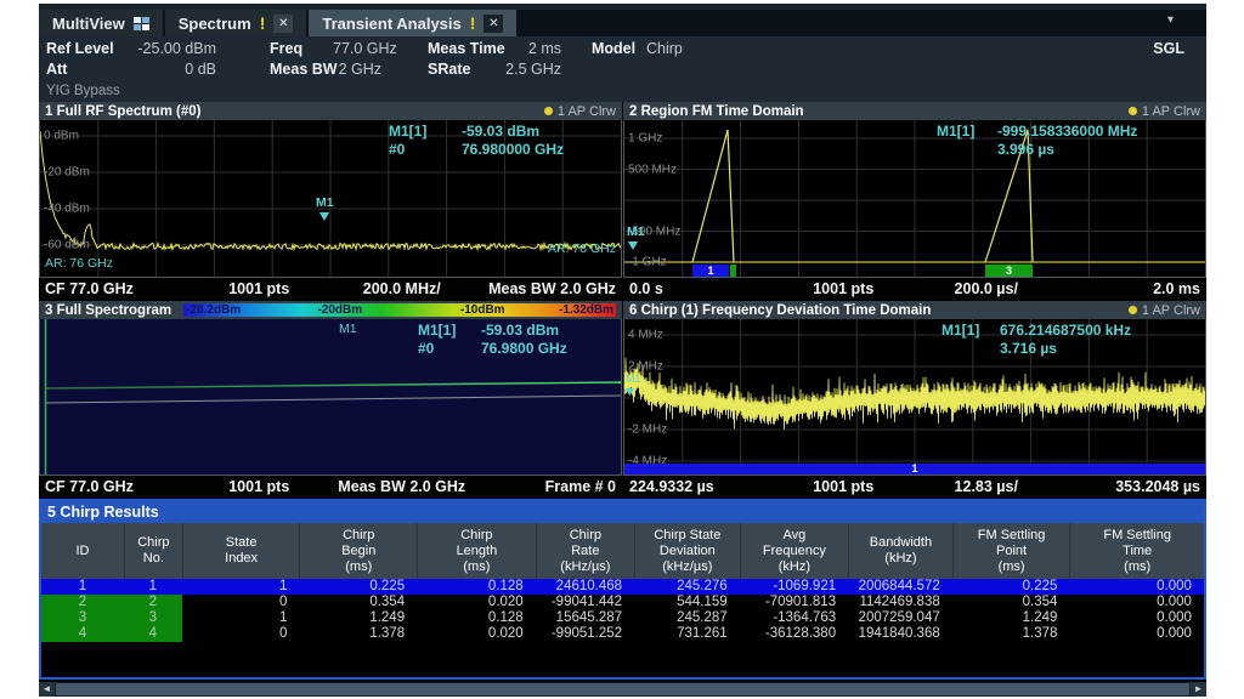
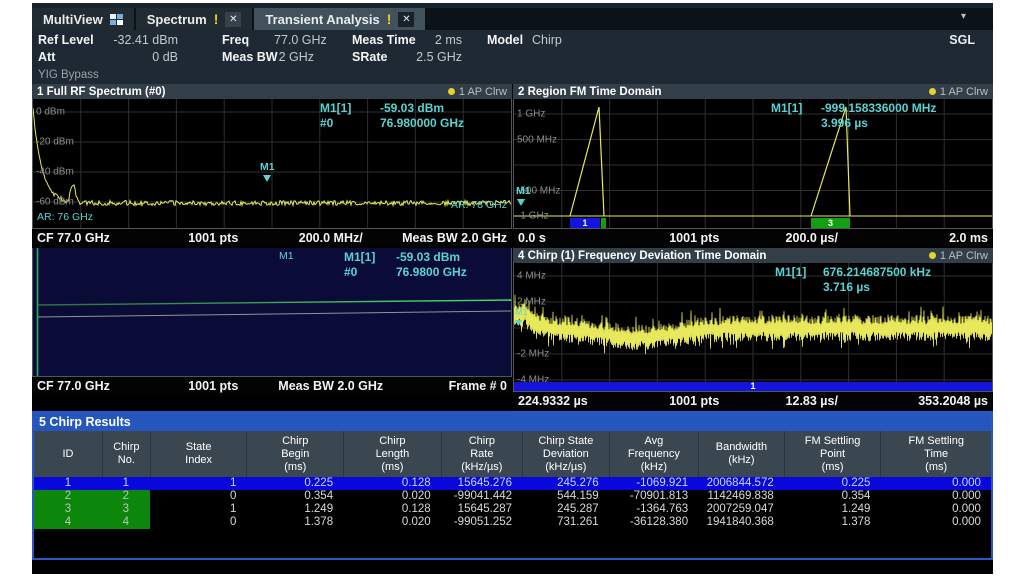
  MultiView
  Spectrum
  !
  ✕
  Transient Analysis
  !
  ✕
  ▾
  YIG Bypass
  SGL
  Ref Level
- -25.00 dBm
+ -32.41 dBm
  Freq
  77.0 GHz
  Meas Time
  2 ms
  Model
  Chirp
  Att
  0 dB
  Meas BW
  2 GHz
  SRate
  2.5 GHz
  1 Full RF Spectrum (#0)
  1 AP Clrw
  0 dBm
  -20 dBm
  -40 dBm
  -60 dBm
  M1[1]
  -59.03 dBm
  #0
  76.980000 GHz
  M1
  AR: 76 GHz
  AR: 78 GHz
  CF 77.0 GHz
  1001 pts
  200.0 MHz/
  Meas BW 2.0 GHz
  2 Region FM Time Domain
  1 AP Clrw
  1 GHz
  500 MHz
  -500 MHz
  -1 GHz
  M1[1]
  -999.158336000 MHz
  3.996 µs
  M1
  1
  3
  0.0 s
  1001 pts
  200.0 µs/
  2.0 ms
- 3 Full Spectrogram
- -28.2dBm
- -20dBm
- -10dBm
- -1.32dBm
  M1[1]
  -59.03 dBm
  #0
  76.9800 GHz
  M1
  CF 77.0 GHz
  1001 pts
  Meas BW 2.0 GHz
  Frame # 0
- 6 Chirp (1) Frequency Deviation Time Domain
+ 4 Chirp (1) Frequency Deviation Time Domain
  1 AP Clrw
  4 MHz
  2 MHz
  -2 MHz
  -4 MHz
  M1[1]
  676.214687500 kHz
  3.716 µs
  M1
  1
  224.9332 µs
  1001 pts
  12.83 µs/
  353.2048 µs
  5 Chirp Results
  ID
  Chirp
  No.
  State
  Index
  Chirp
  Begin
  (ms)
  Chirp
  Length
  (ms)
  Chirp
  Rate
  (kHz/µs)
  Chirp State
  Deviation
  (kHz/µs)
  Avg
  Frequency
  (kHz)
  Bandwidth
  (kHz)
  FM Settling
  Point
  (ms)
  FM Settling
  Time
  (ms)
  1
  1
  1
  0.225
  0.128
- 24610.468
+ 15645.276
  245.276
  -1069.921
  2006844.572
  0.225
  0.000
  2
  2
  0
  0.354
  0.020
  -99041.442
  544.159
  -70901.813
  1142469.838
  0.354
  0.000
  3
  3
  1
  1.249
  0.128
  15645.287
  245.287
  -1364.763
  2007259.047
  1.249
  0.000
  4
  4
  0
  1.378
  0.020
  -99051.252
  731.261
  -36128.380
  1941840.368
  1.378
  0.000
- ◄
- ►
